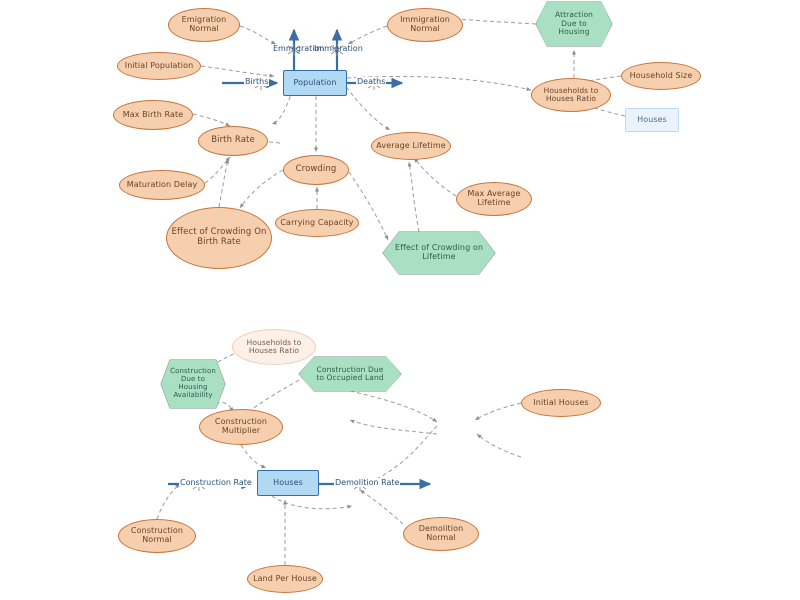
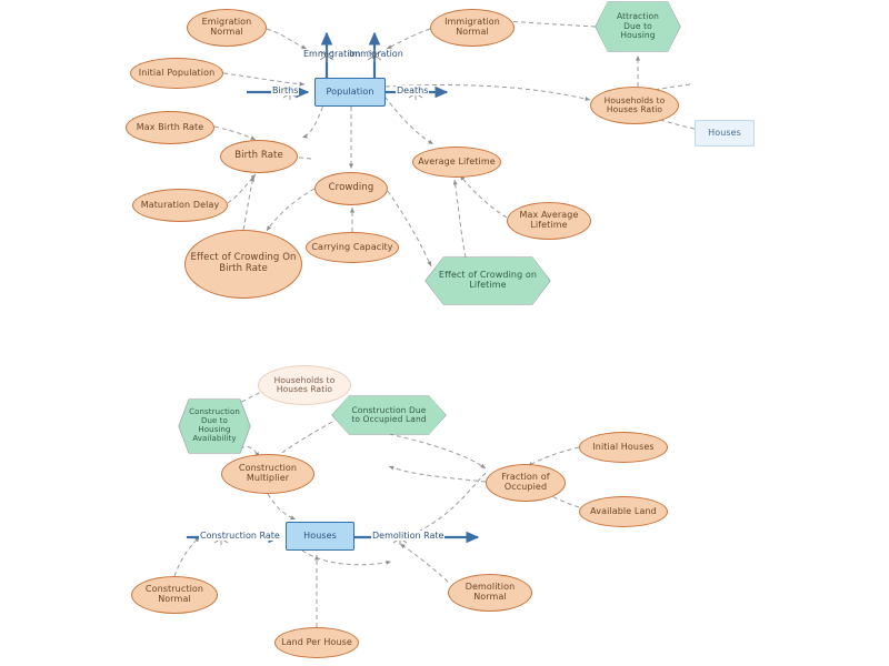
  Emigration
  Normal
  Immigration
  Normal
  Initial Population
  Max Birth Rate
  Birth Rate
  Maturation Delay
  Effect of Crowding On
  Birth Rate
  Crowding
  Carrying Capacity
  Average Lifetime
  Max Average
  Lifetime
  Households to
  Houses Ratio
- Household Size
  Attraction
  Due to
  Housing
  Effect of Crowding on
  Lifetime
  Population
  Houses
  Births
  Deaths
  Emmigration
  Immigration
  Households to
  Houses Ratio
  Construction
  Multiplier
+ Fraction of
+ Occupied
  Initial Houses
+ Available Land
  Construction
  Normal
  Demolition
  Normal
  Land Per House
  Construction
  Due to
  Housing
  Availability
  Construction Due
  to Occupied Land
  Houses
  Construction Rate
  Demolition Rate
